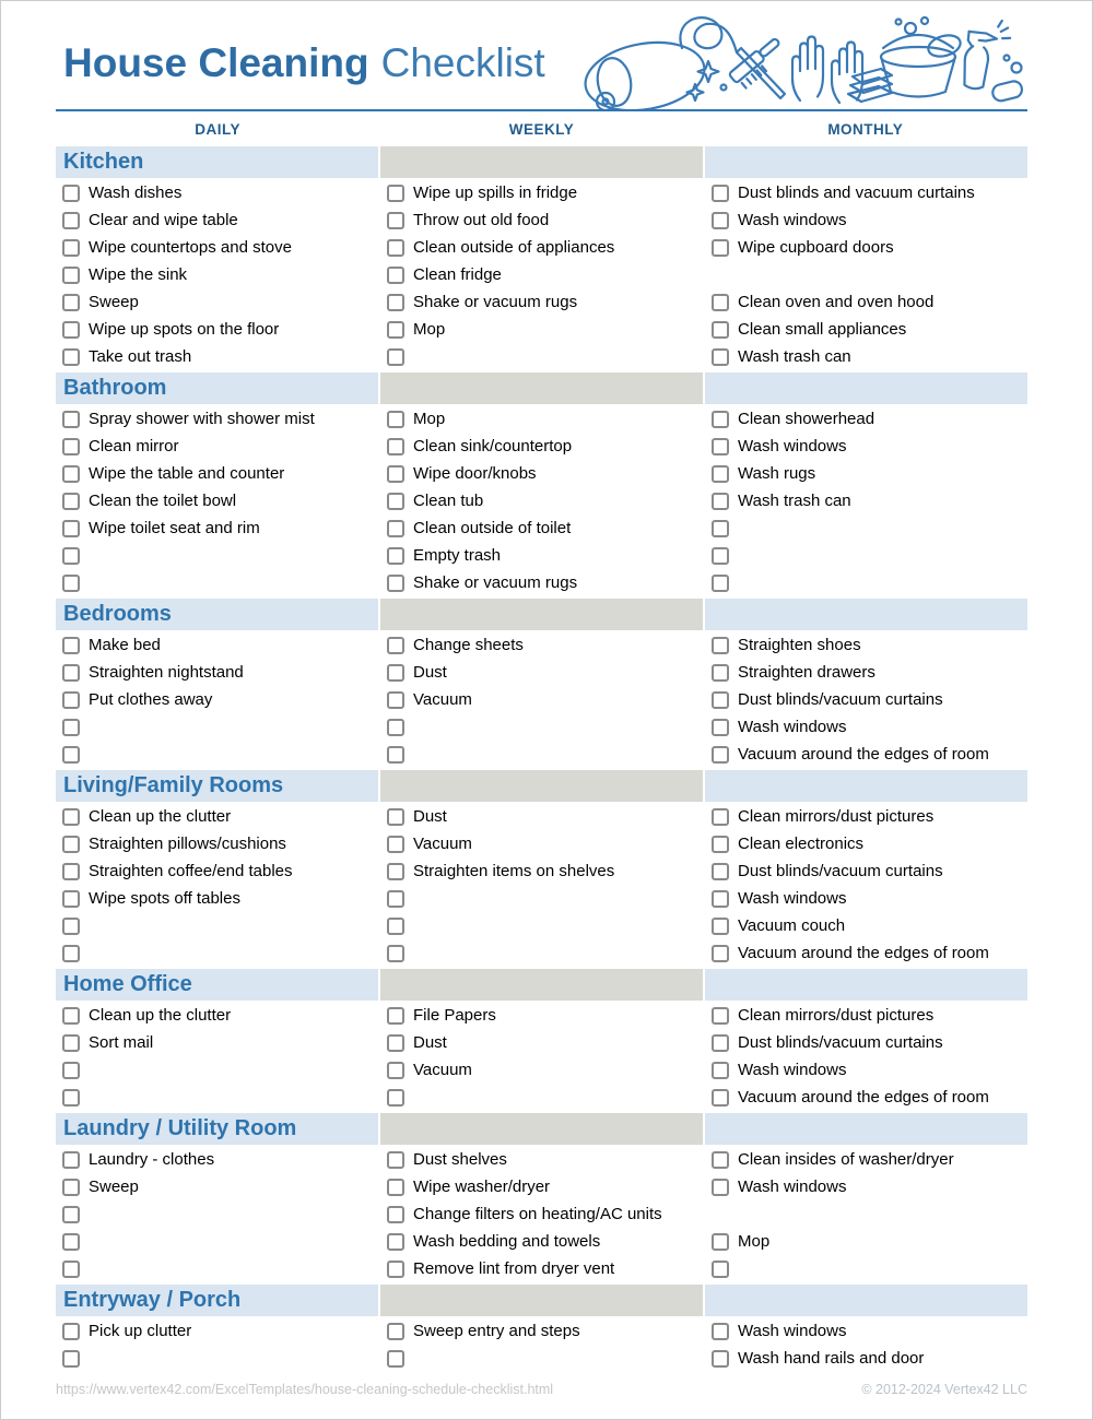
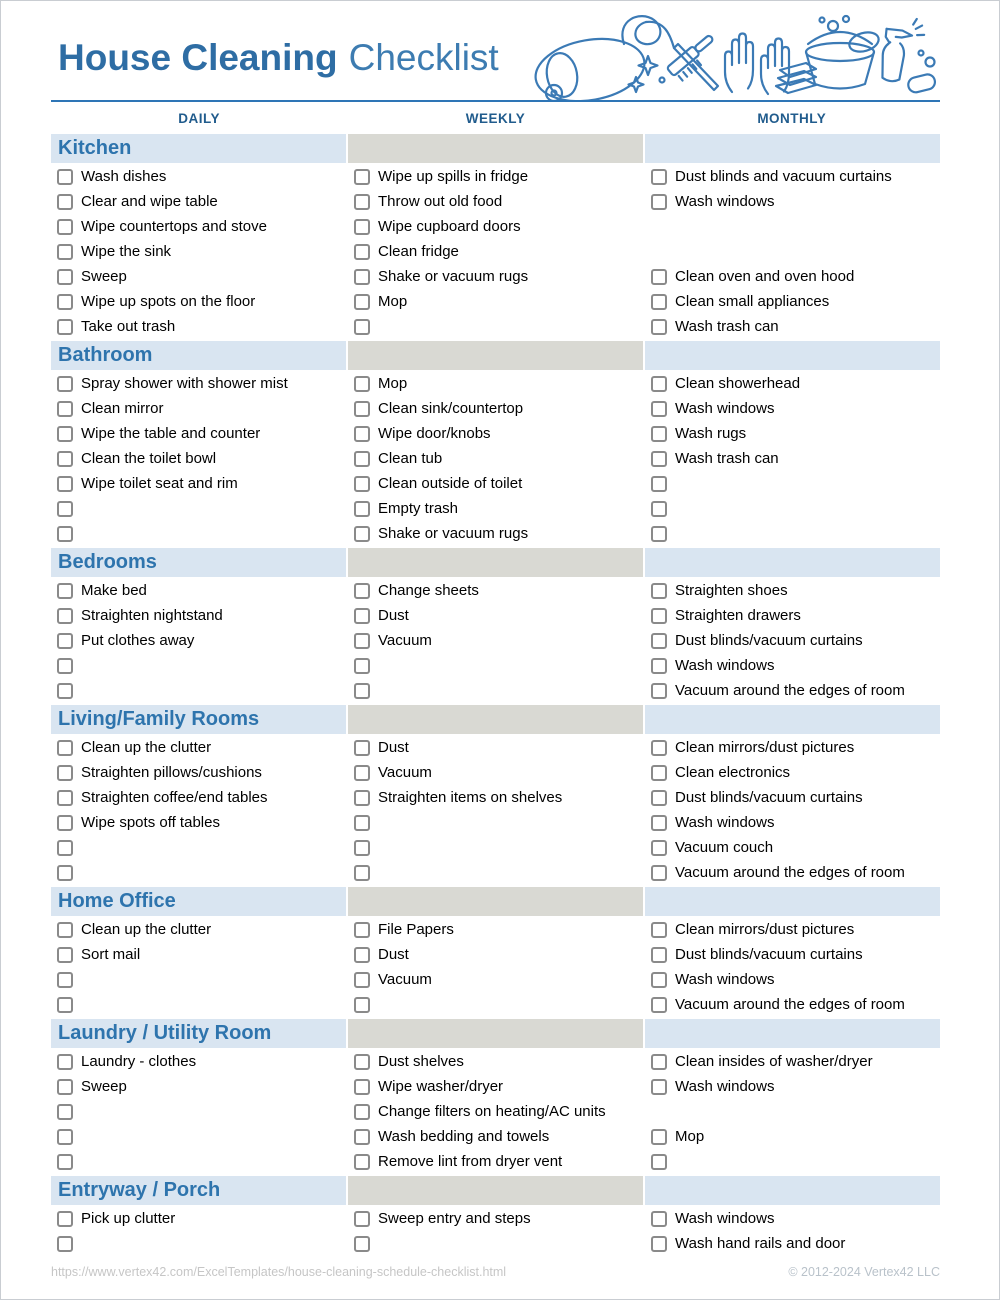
  House Cleaning Checklist
  DAILY
  WEEKLY
  MONTHLY
  Kitchen
  Wash dishes
  Wipe up spills in fridge
  Dust blinds and vacuum curtains
  Clear and wipe table
  Throw out old food
  Wash windows
  Wipe countertops and stove
- Clean outside of appliances
  Wipe cupboard doors
  Wipe the sink
  Clean fridge
  Sweep
  Shake or vacuum rugs
  Clean oven and oven hood
  Wipe up spots on the floor
  Mop
  Clean small appliances
  Take out trash
  Wash trash can
  Bathroom
  Spray shower with shower mist
  Mop
  Clean showerhead
  Clean mirror
  Clean sink/countertop
  Wash windows
  Wipe the table and counter
  Wipe door/knobs
  Wash rugs
  Clean the toilet bowl
  Clean tub
  Wash trash can
  Wipe toilet seat and rim
  Clean outside of toilet
  Empty trash
  Shake or vacuum rugs
  Bedrooms
  Make bed
  Change sheets
  Straighten shoes
  Straighten nightstand
  Dust
  Straighten drawers
  Put clothes away
  Vacuum
  Dust blinds/vacuum curtains
  Wash windows
  Vacuum around the edges of room
  Living/Family Rooms
  Clean up the clutter
  Dust
  Clean mirrors/dust pictures
  Straighten pillows/cushions
  Vacuum
  Clean electronics
  Straighten coffee/end tables
  Straighten items on shelves
  Dust blinds/vacuum curtains
  Wipe spots off tables
  Wash windows
  Vacuum couch
  Vacuum around the edges of room
  Home Office
  Clean up the clutter
  File Papers
  Clean mirrors/dust pictures
  Sort mail
  Dust
  Dust blinds/vacuum curtains
  Vacuum
  Wash windows
  Vacuum around the edges of room
  Laundry / Utility Room
  Laundry - clothes
  Dust shelves
  Clean insides of washer/dryer
  Sweep
  Wipe washer/dryer
  Wash windows
  Change filters on heating/AC units
  Wash bedding and towels
  Mop
  Remove lint from dryer vent
  Entryway / Porch
  Pick up clutter
  Sweep entry and steps
  Wash windows
  Wash hand rails and door
  https://www.vertex42.com/ExcelTemplates/house-cleaning-schedule-checklist.html
  © 2012-2024 Vertex42 LLC
